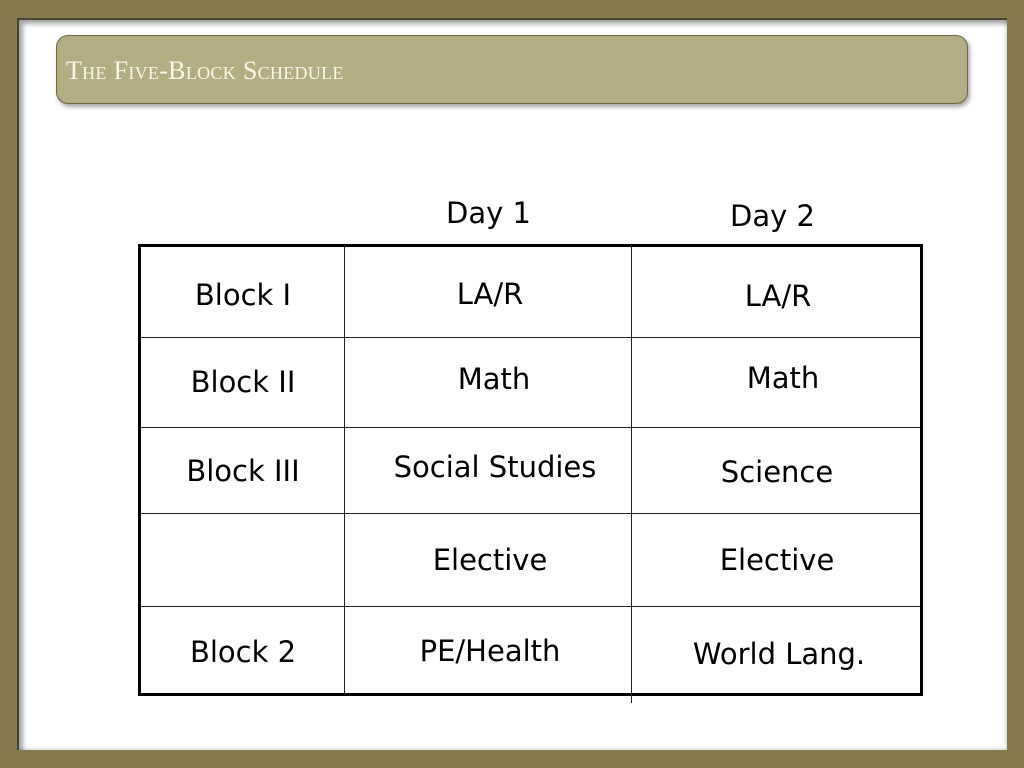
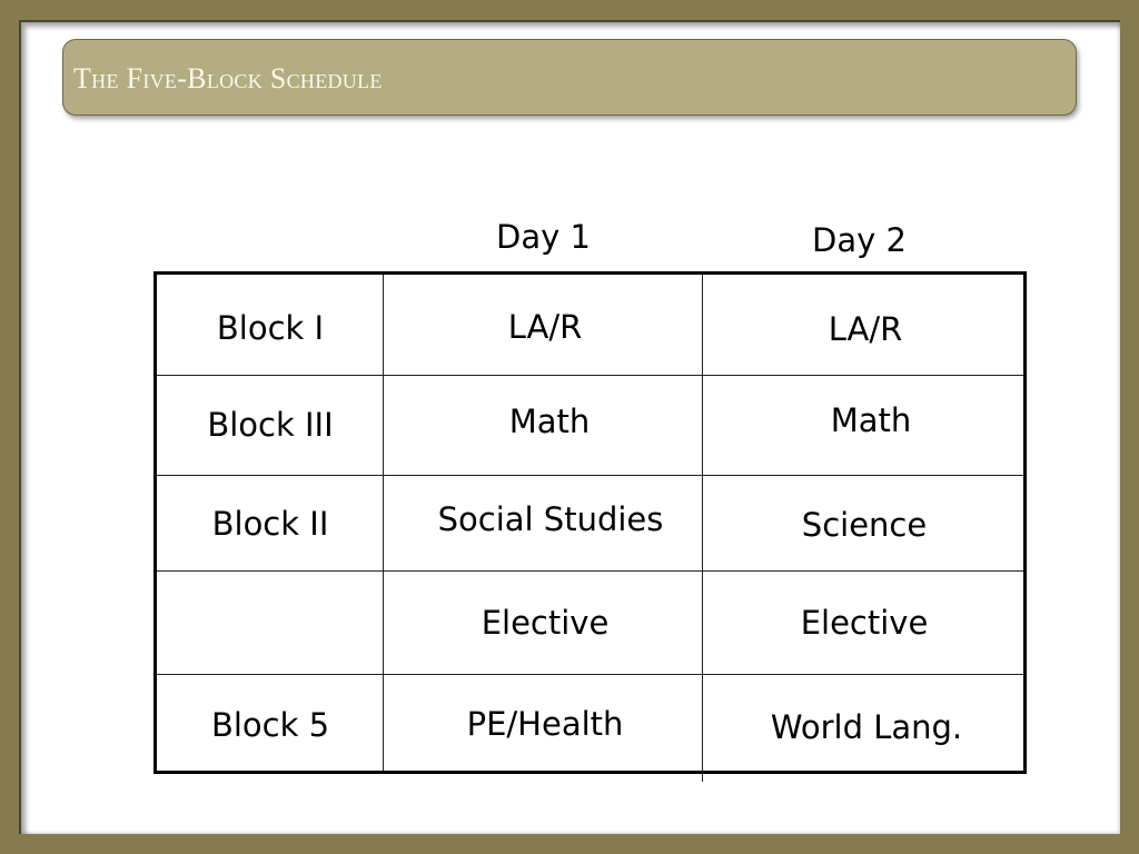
  The Five-Block Schedule
  Day 1
  Day 2
  Block I
  LA/R
  LA/R
- Block II
+ Block III
  Math
  Math
- Block III
+ Block II
  Social Studies
  Science
  Elective
  Elective
- Block 2
+ Block 5
  PE/Health
  World Lang.
